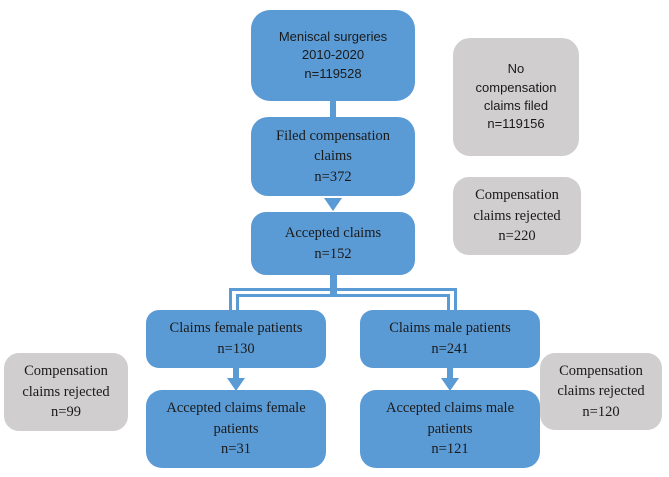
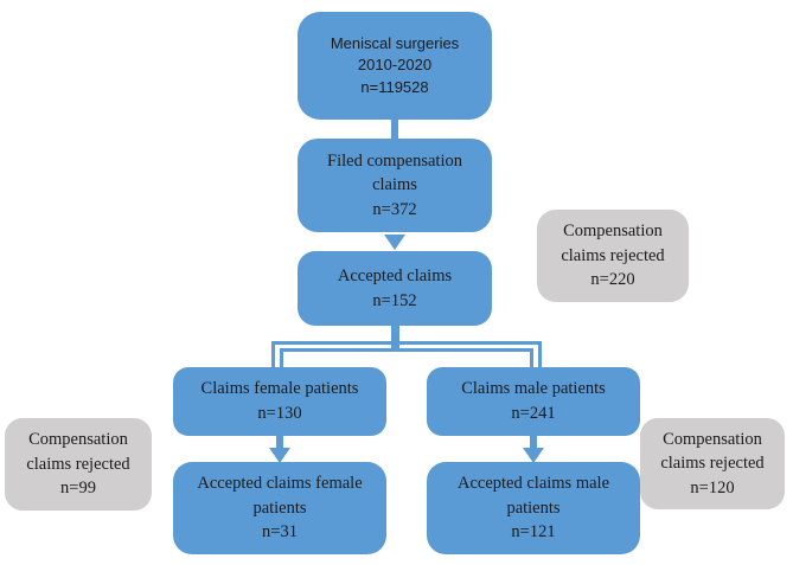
  Meniscal surgeries
  2010-2020
  n=119528
  Filed compensation
  claims
  n=372
  Accepted claims
  n=152
  Claims female patients
  n=130
  Claims male patients
  n=241
  Accepted claims female
  patients
  n=31
  Accepted claims male
  patients
  n=121
- No
- compensation
- claims filed
- n=119156
  Compensation
  claims rejected
  n=220
  Compensation
  claims rejected
  n=99
  Compensation
  claims rejected
  n=120
